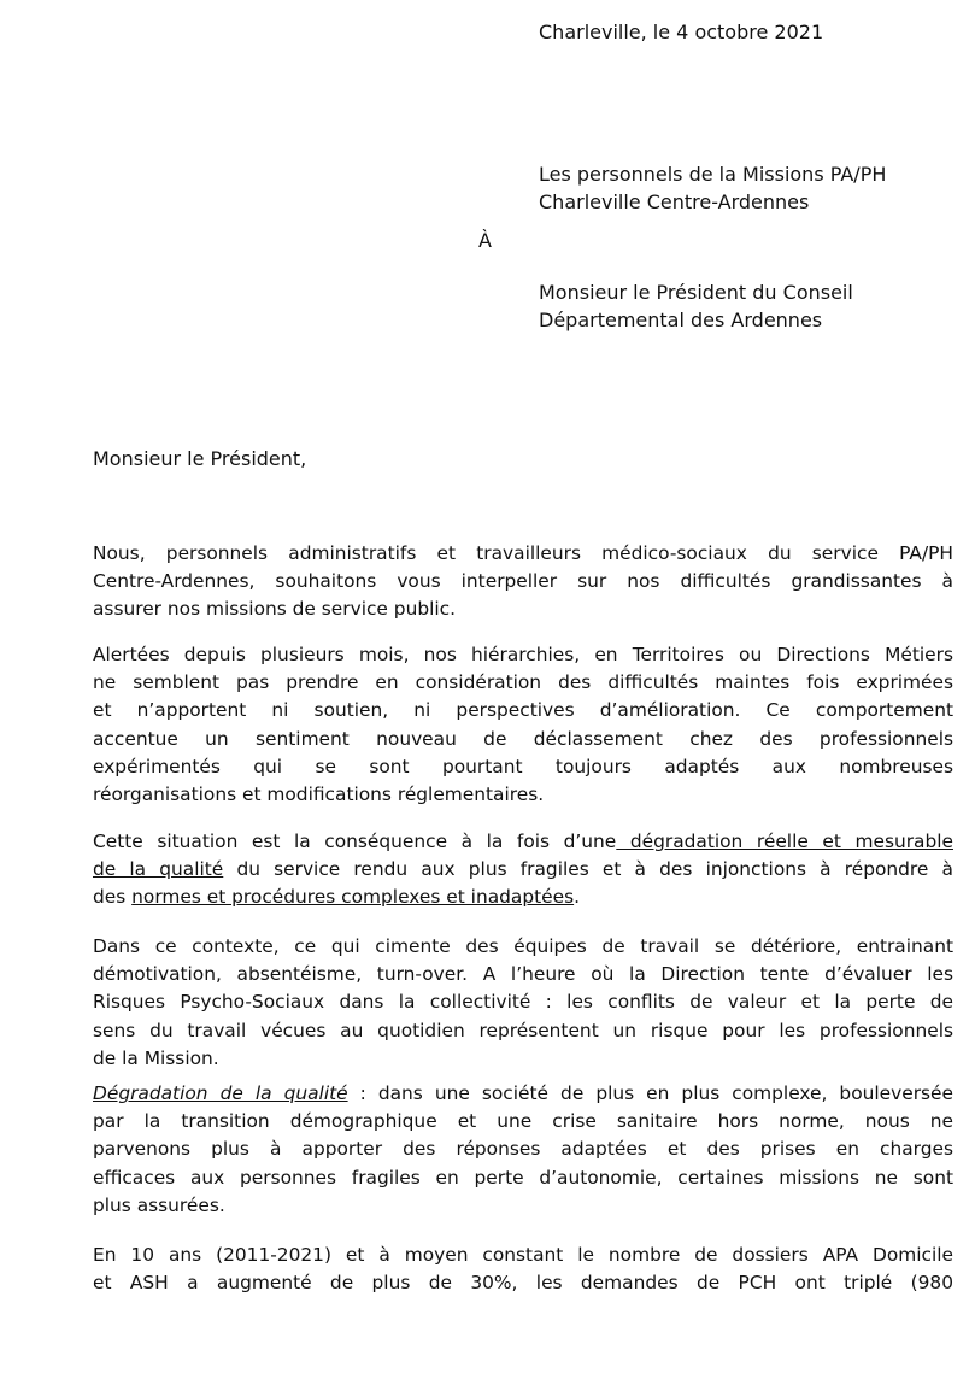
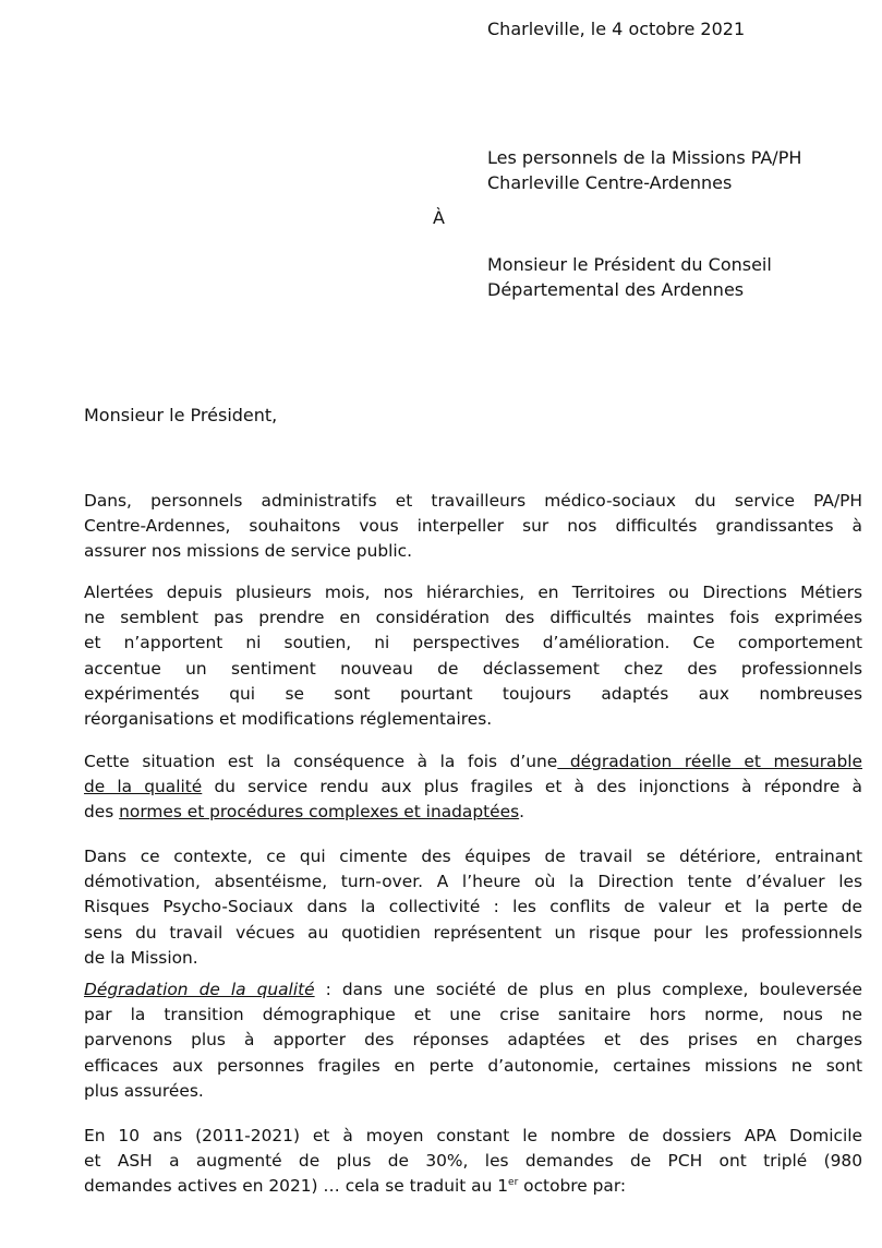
  Charleville, le 4 octobre 2021
  Les personnels de la Missions PA/PH
  Charleville Centre-Ardennes
  À
  Monsieur le Président du Conseil
  Départemental des Ardennes
  Monsieur le Président,
- Nous, personnels administratifs et travailleurs médico-sociaux du service PA/PH
+ Dans, personnels administratifs et travailleurs médico-sociaux du service PA/PH
  Centre-Ardennes, souhaitons vous interpeller sur nos difficultés grandissantes à
  assurer nos missions de service public.
  Alertées depuis plusieurs mois, nos hiérarchies, en Territoires ou Directions Métiers
  ne semblent pas prendre en considération des difficultés maintes fois exprimées
  et n’apportent ni soutien, ni perspectives d’amélioration. Ce comportement
  accentue un sentiment nouveau de déclassement chez des professionnels
  expérimentés qui se sont pourtant toujours adaptés aux nombreuses
  réorganisations et modifications réglementaires.
  Cette situation est la conséquence à la fois d’une dégradation réelle et mesurable
  de la qualité du service rendu aux plus fragiles et à des injonctions à répondre à
  des normes et procédures complexes et inadaptées.
  Dans ce contexte, ce qui cimente des équipes de travail se détériore, entrainant
  démotivation, absentéisme, turn-over. A l’heure où la Direction tente d’évaluer les
  Risques Psycho-Sociaux dans la collectivité : les conflits de valeur et la perte de
  sens du travail vécues au quotidien représentent un risque pour les professionnels
  de la Mission.
  Dégradation de la qualité : dans une société de plus en plus complexe, bouleversée
  par la transition démographique et une crise sanitaire hors norme, nous ne
  parvenons plus à apporter des réponses adaptées et des prises en charges
  efficaces aux personnes fragiles en perte d’autonomie, certaines missions ne sont
  plus assurées.
  En 10 ans (2011-2021) et à moyen constant le nombre de dossiers APA Domicile
  et ASH a augmenté de plus de 30%, les demandes de PCH ont triplé (980
+ demandes actives en 2021) … cela se traduit au 1er octobre par:
